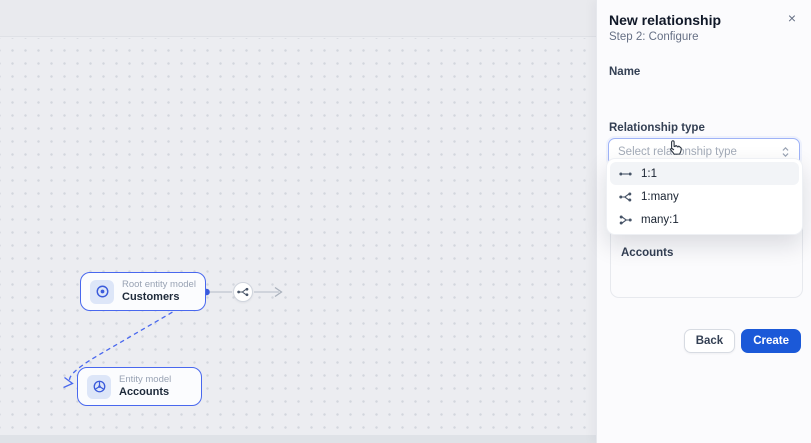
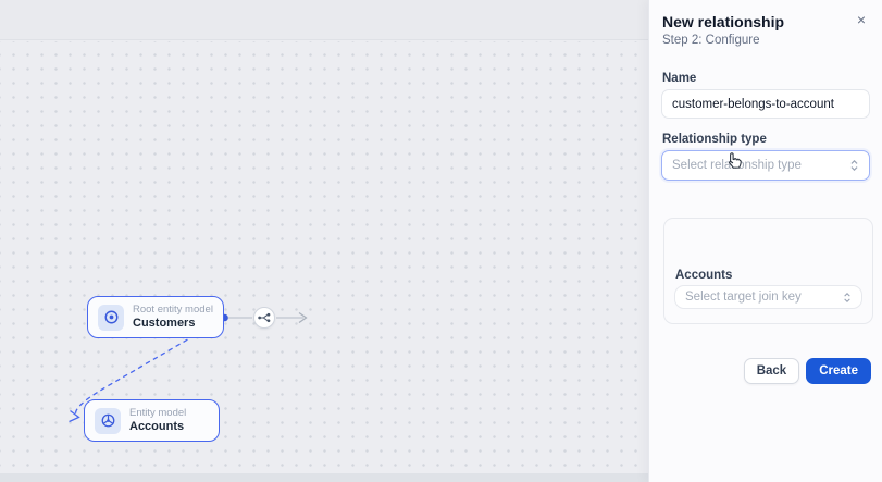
  Root entity model
  Customers
  Entity model
  Accounts
  New relationship
  ×
  Step 2: Configure
  Name
+ customer-belongs-to-account
  Relationship type
  Select relaonship type
- 1:1
- 1:many
- many:1
  Accounts
+ Select target join key
  Back
  Create
